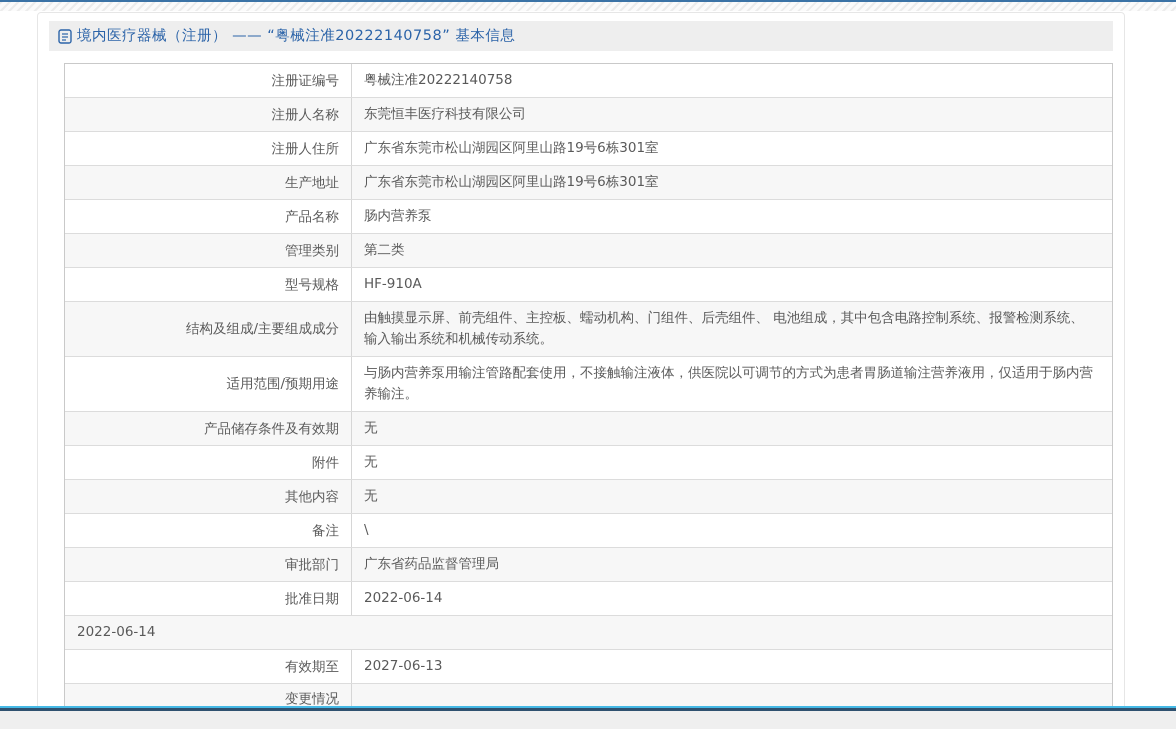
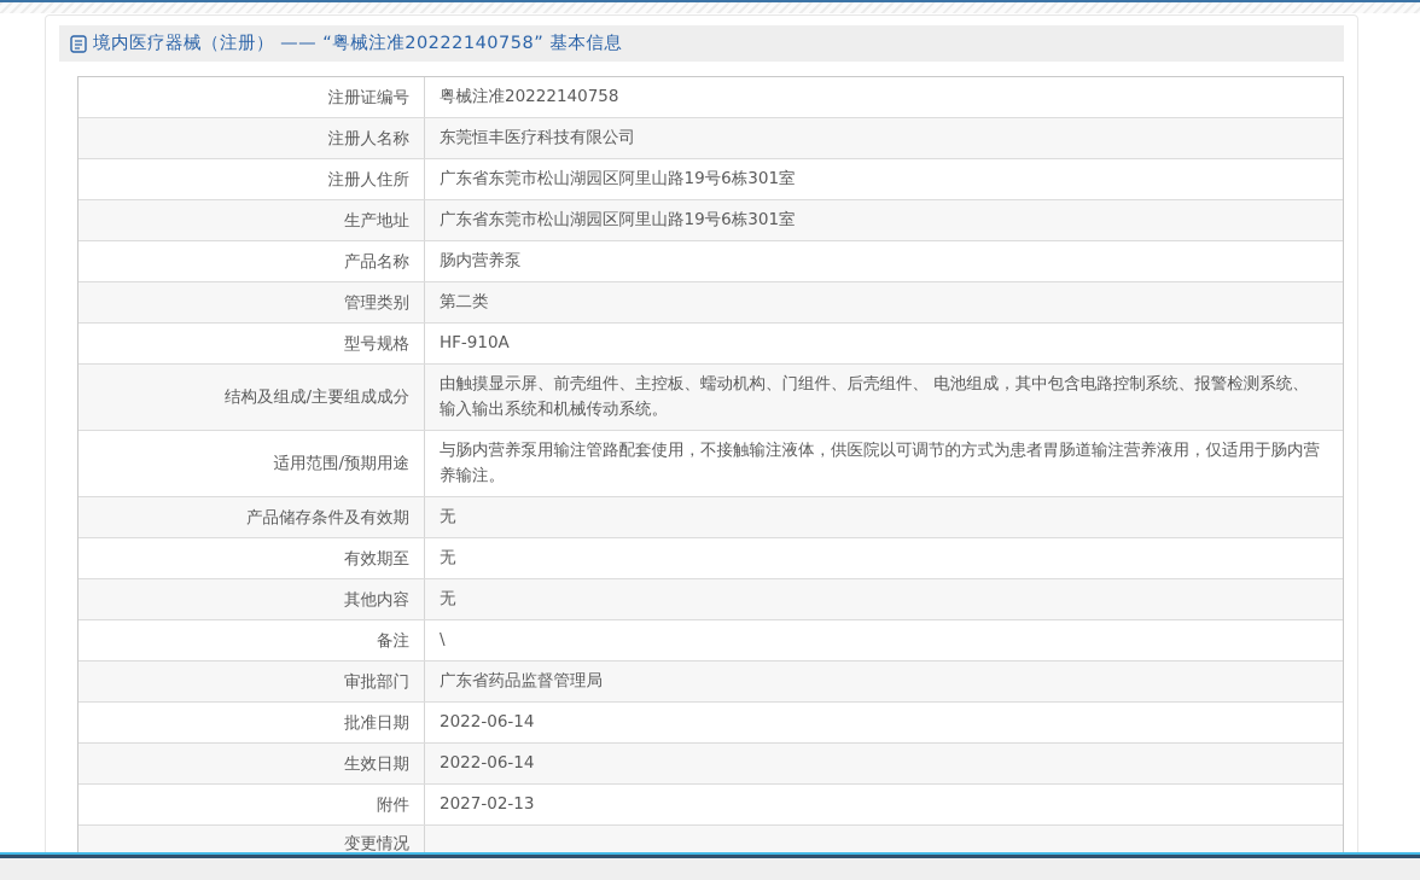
  境内医疗器械（注册） —— “粤械注准20222140758” 基本信息
  注册证编号
  粤械注准20222140758
  注册人名称
  东莞恒丰医疗科技有限公司
  注册人住所
  广东省东莞市松山湖园区阿里山路19号6栋301室
  生产地址
  广东省东莞市松山湖园区阿里山路19号6栋301室
  产品名称
  肠内营养泵
  管理类别
  第二类
  型号规格
  HF-910A
  结构及组成/主要组成成分
  由触摸显示屏、前壳组件、主控板、蠕动机构、门组件、后壳组件、 电池组成，其中包含电路控制系统、报警检测系统、输入输出系统和机械传动系统。
  适用范围/预期用途
  与肠内营养泵用输注管路配套使用，不接触输注液体，供医院以可调节的方式为患者胃肠道输注营养液用，仅适用于肠内营养输注。
  产品储存条件及有效期
  无
- 附件
+ 有效期至
  无
  其他内容
  无
  备注
  \
  审批部门
  广东省药品监督管理局
  批准日期
  2022-06-14
+ 生效日期
  2022-06-14
- 有效期至
+ 附件
- 2027-06-13
+ 2027-02-13
  变更情况
